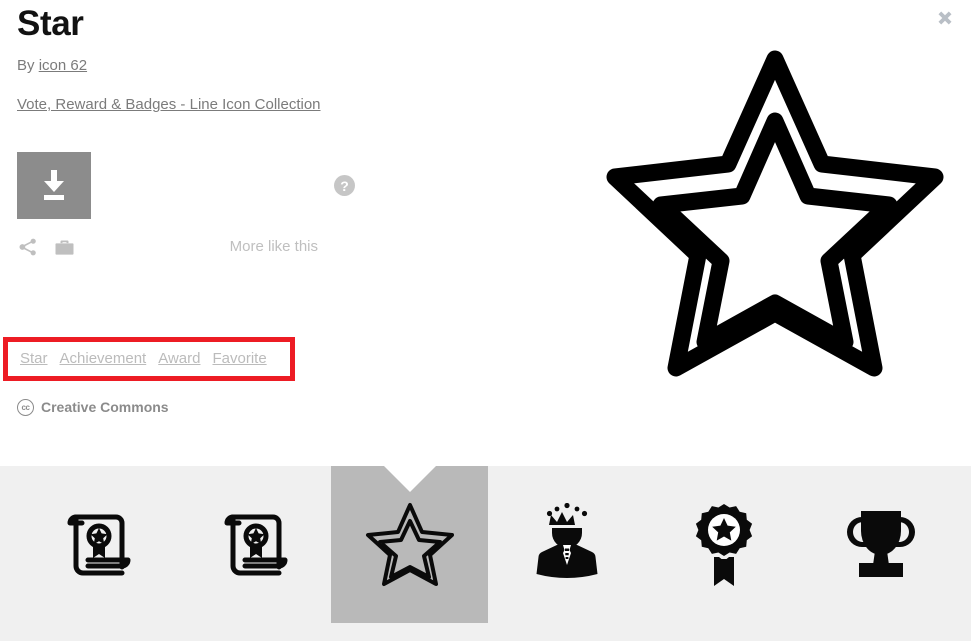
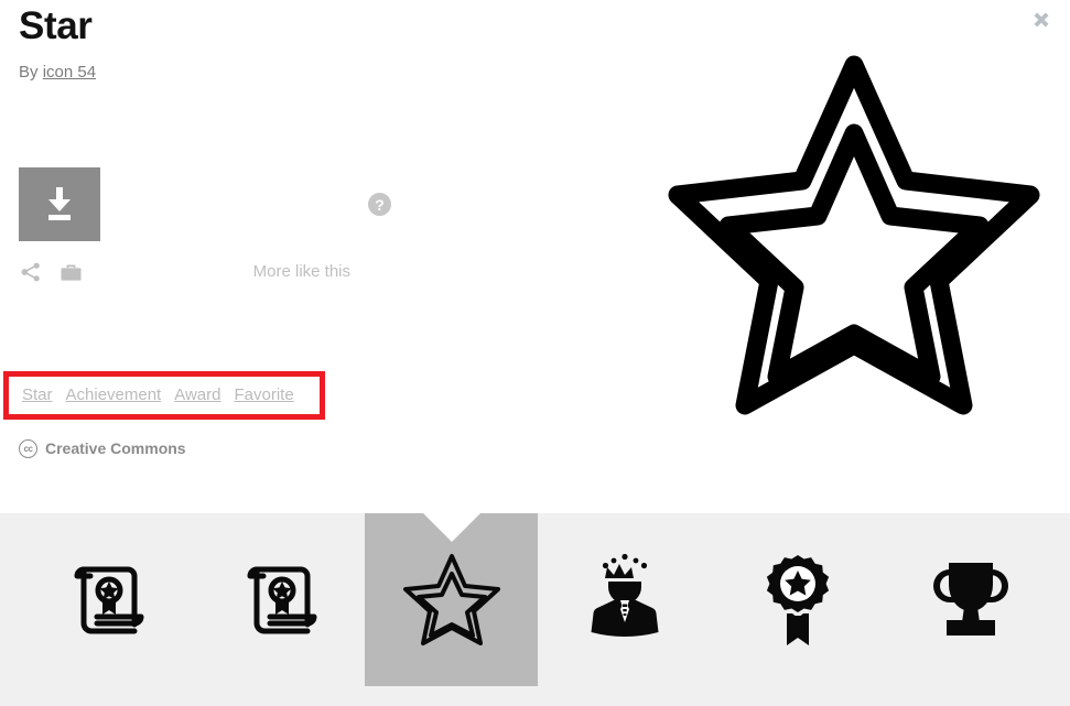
  Star
- By icon 62
+ By icon 54
- Vote, Reward & Badges - Line Icon Collection
  ?
  More like this
  Star
  Achievement
  Award
  Favorite
  cc
  Creative Commons
